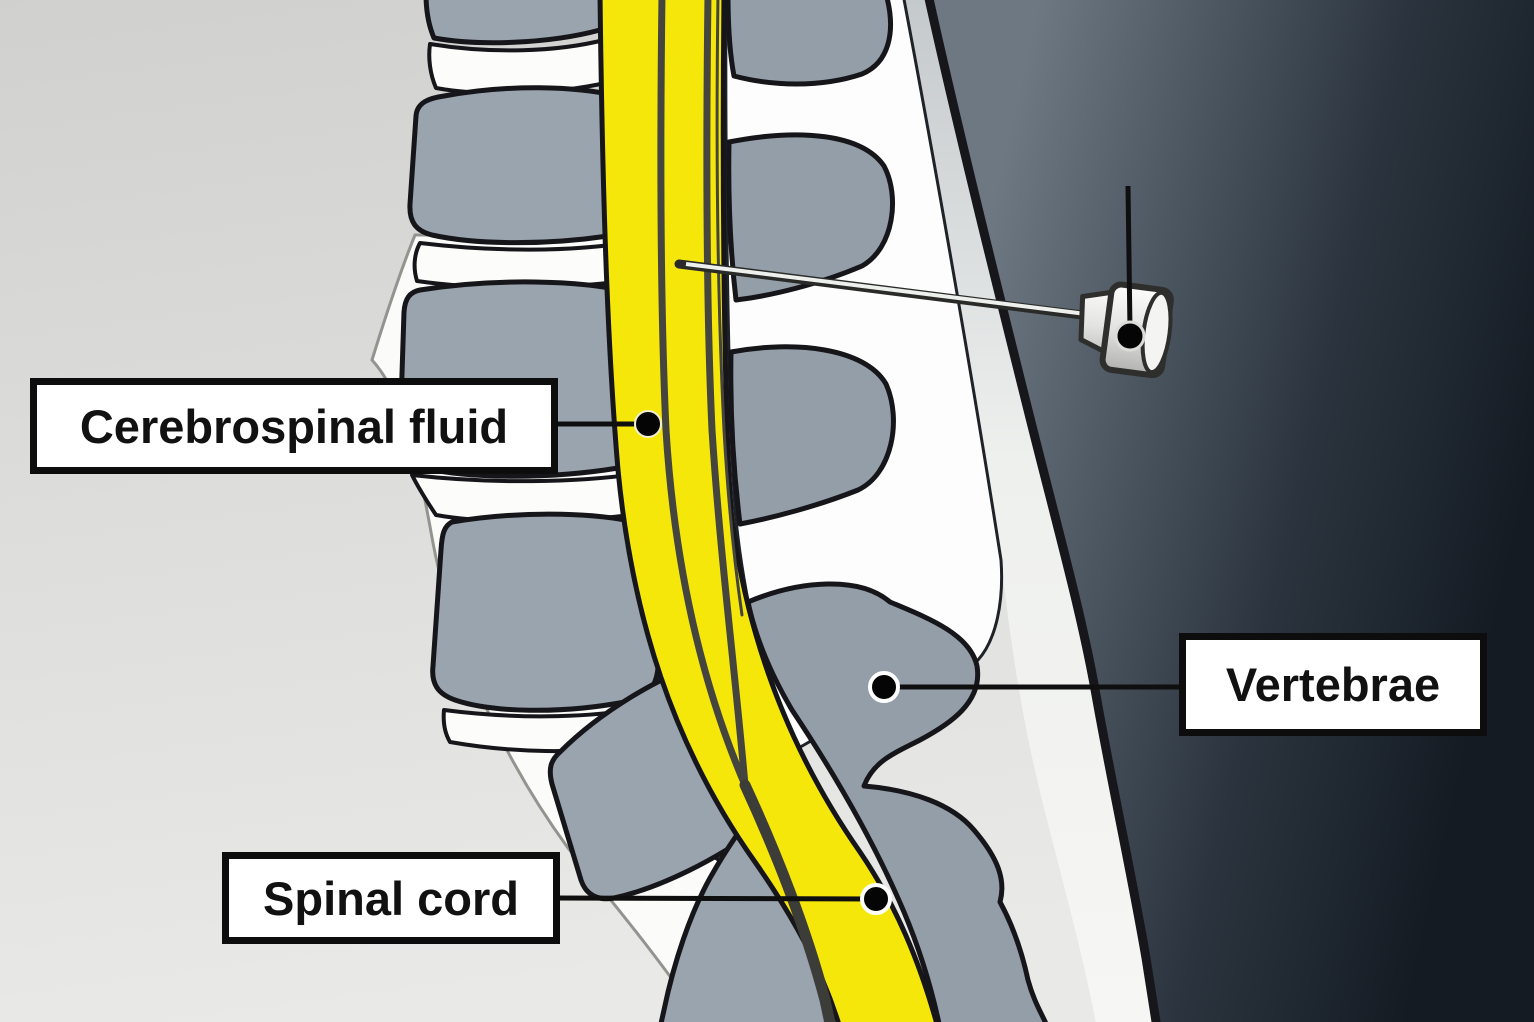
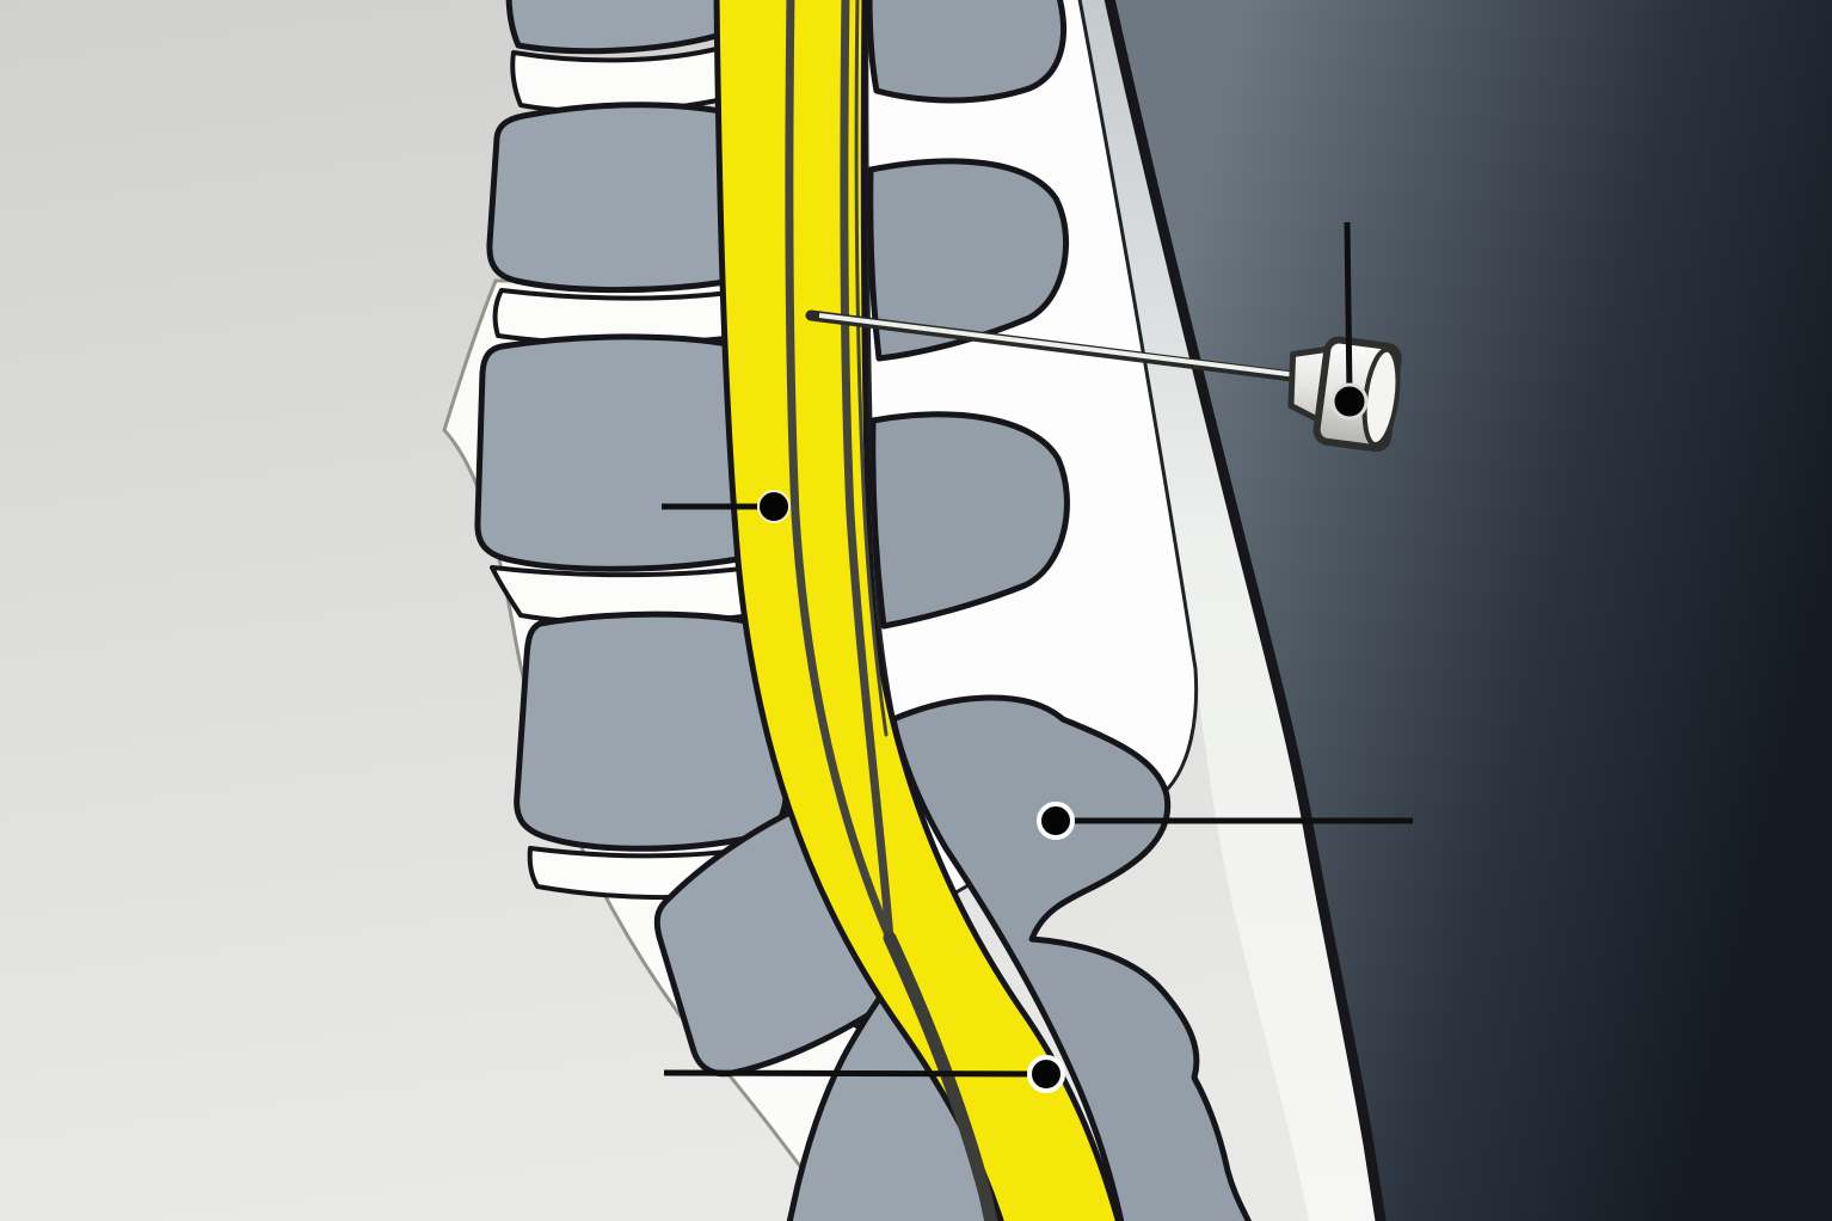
- Cerebrospinal fluid
- Vertebrae
- Spinal cord
